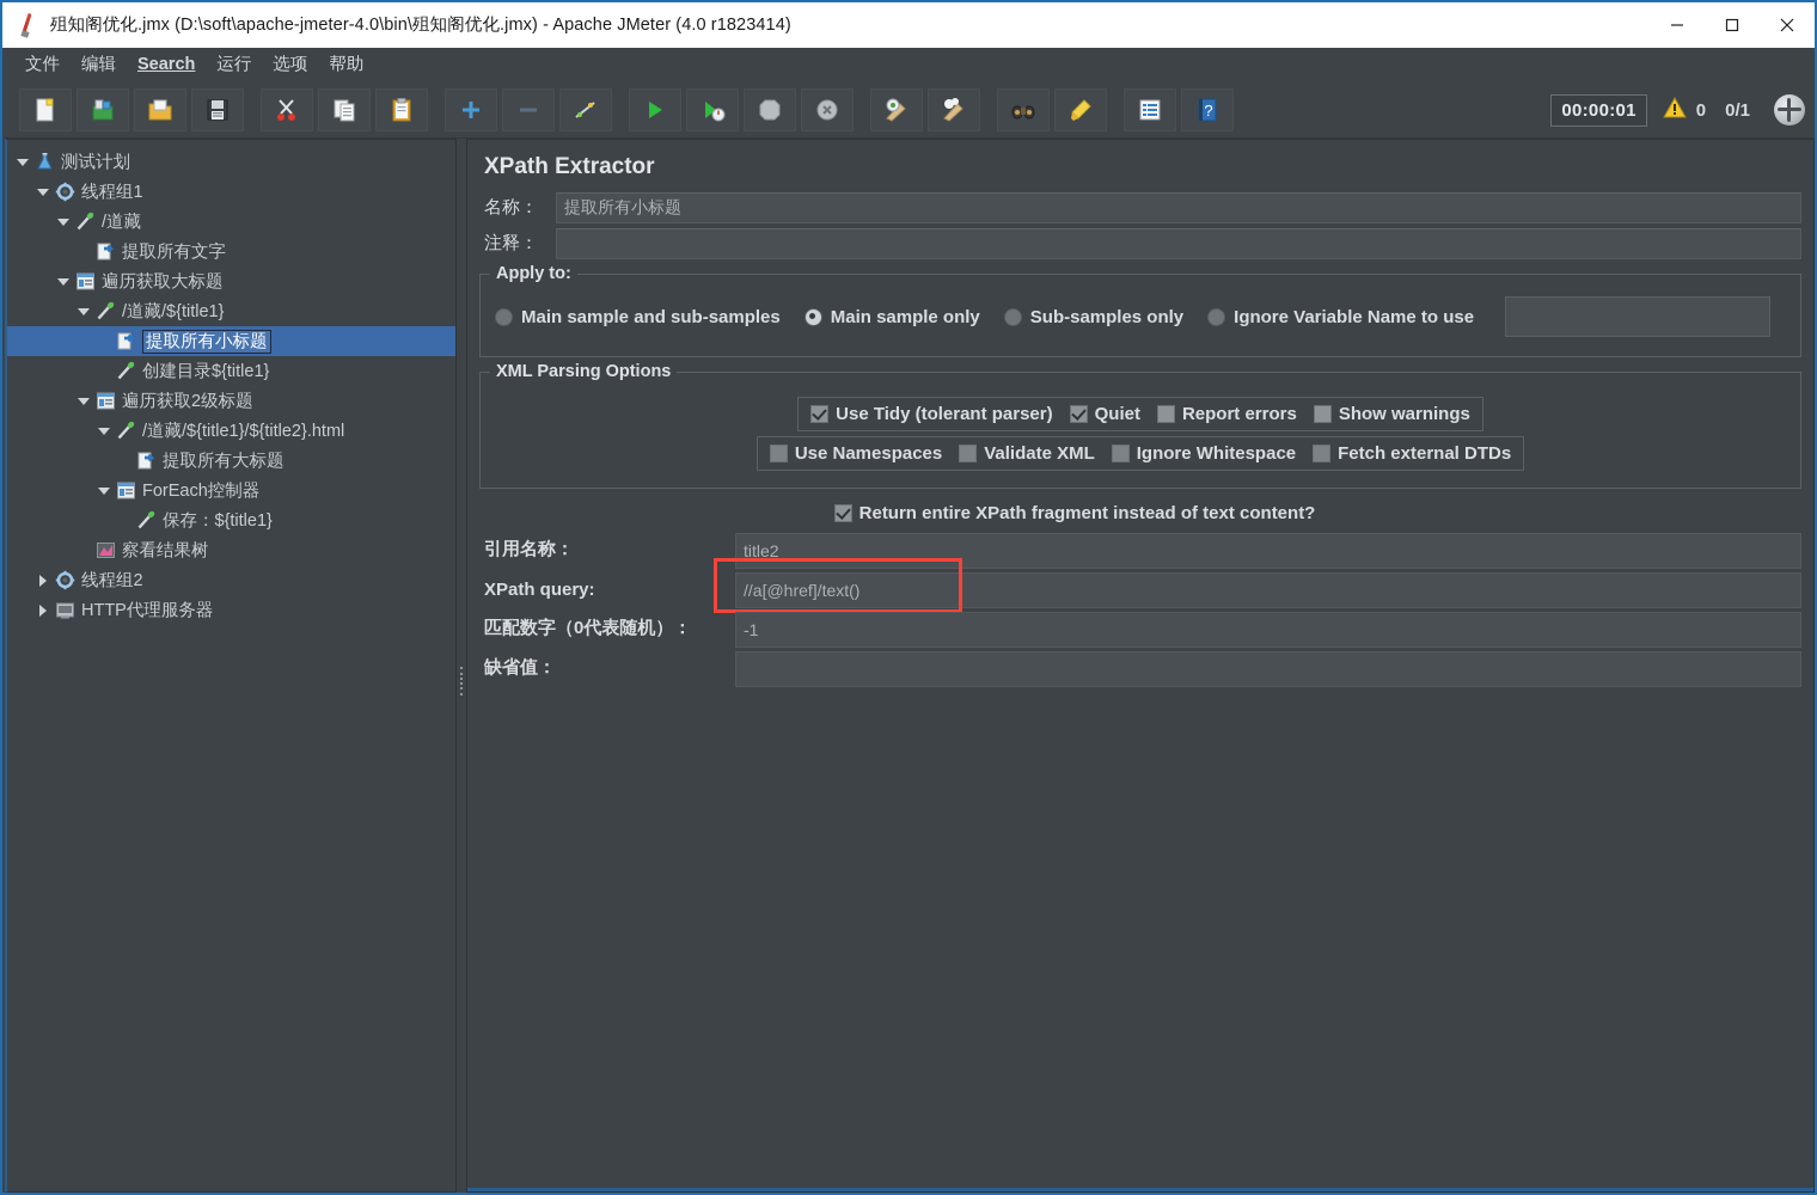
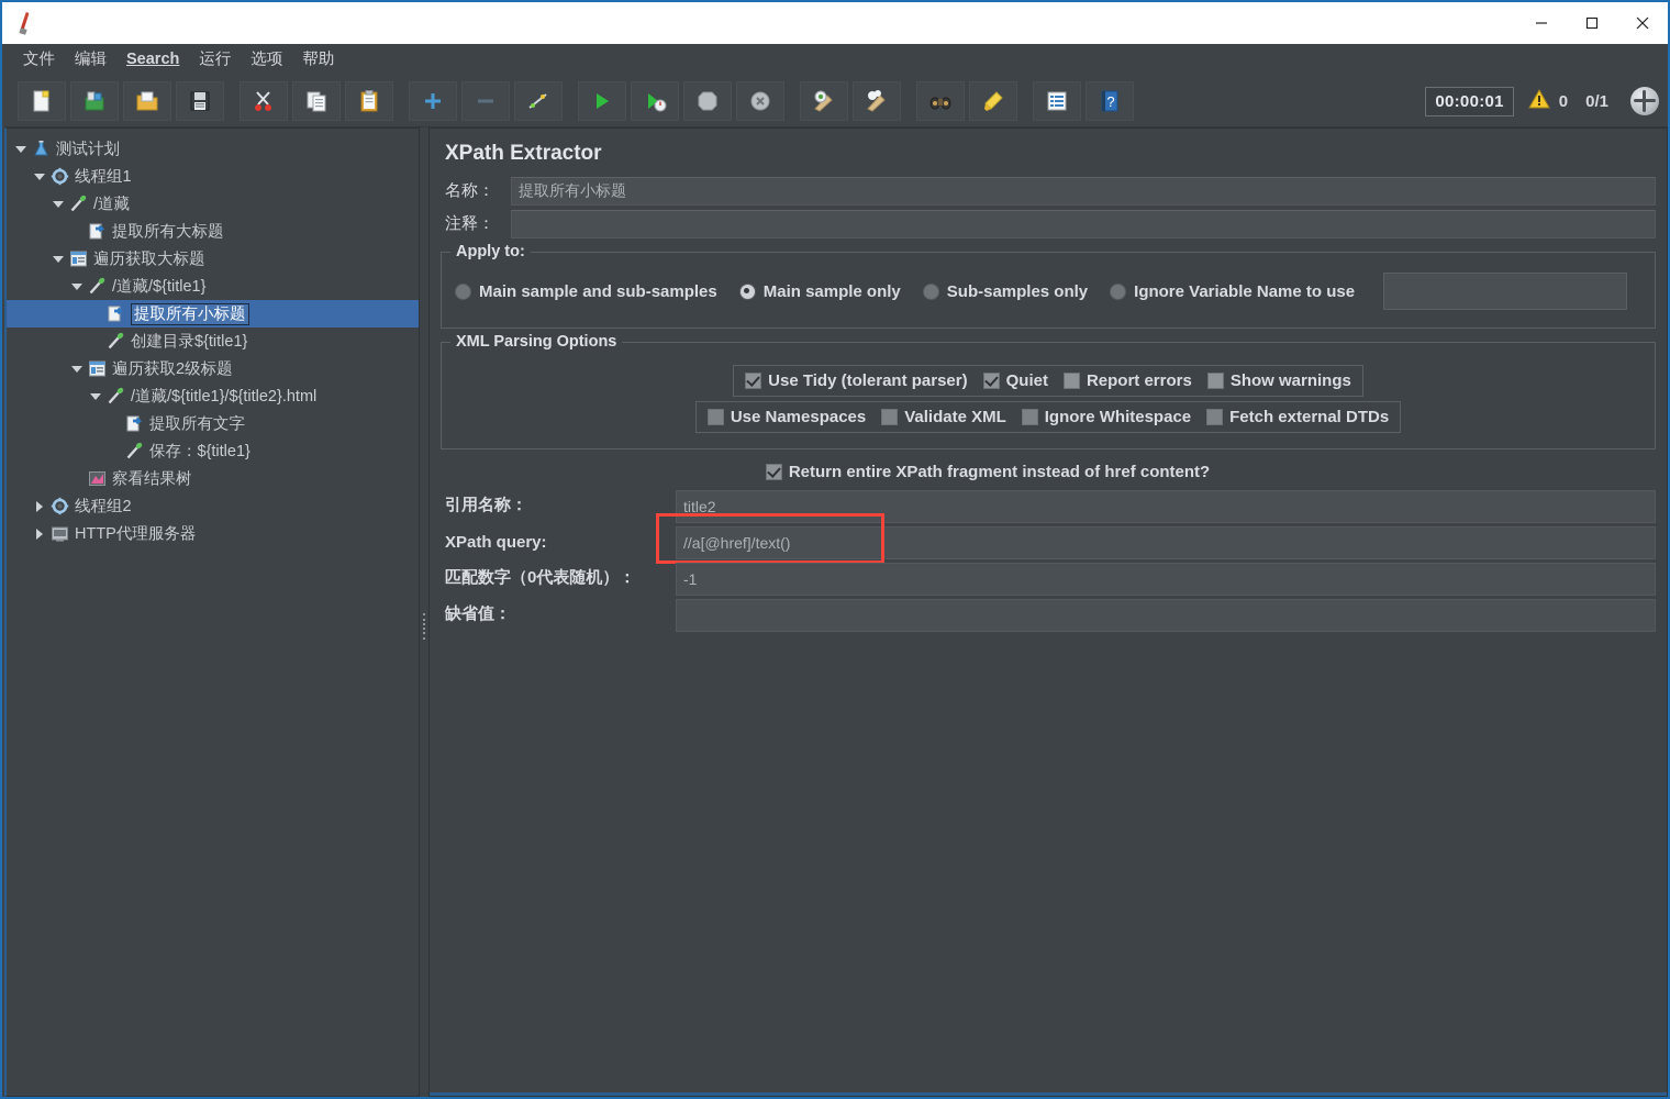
- 殂知阁优化.jmx (D:\soft\apache-jmeter-4.0\bin\殂知阁优化.jmx) - Apache JMeter (4.0 r1823414)
  文件
  编辑
  Search
  运行
  选项
  帮助
  ?
  00:00:01
  0
  0/1
  测试计划
  线程组1
  /道藏
- 提取所有文字
+ 提取所有大标题
  遍历获取大标题
  /道藏/${title1}
  提取所有小标题
  创建目录${title1}
  遍历获取2级标题
  /道藏/${title1}/${title2}.html
- 提取所有大标题
+ 提取所有文字
- ForEach控制器
  保存：${title1}
  察看结果树
  线程组2
  HTTP代理服务器
  XPath Extractor
  名称：
  提取所有小标题
  注释：
  Apply to:
  Main sample and sub-samples
  Main sample only
  Sub-samples only
  Ignore Variable Name to use
  XML Parsing Options
  Use Tidy (tolerant parser)
  Quiet
  Report errors
  Show warnings
  Use Namespaces
  Validate XML
  Ignore Whitespace
  Fetch external DTDs
- Return entire XPath fragment instead of text content?
+ Return entire XPath fragment instead of href content?
  引用名称：
  title2
  XPath query:
  //a[@href]/text()
  匹配数字（0代表随机）：
  -1
  缺省值：
